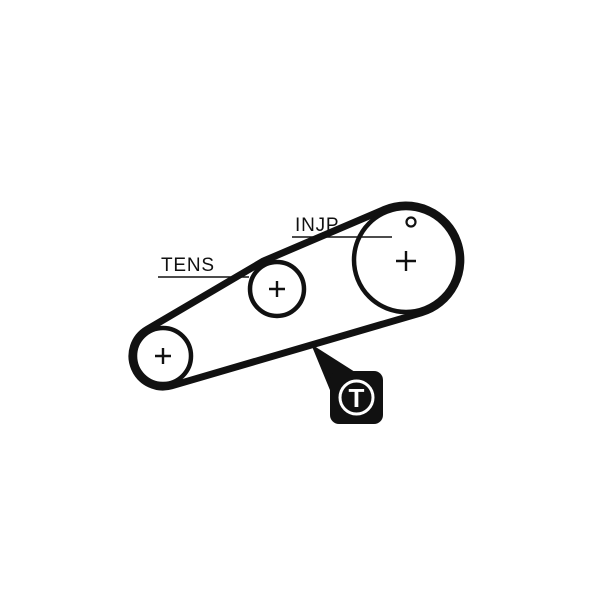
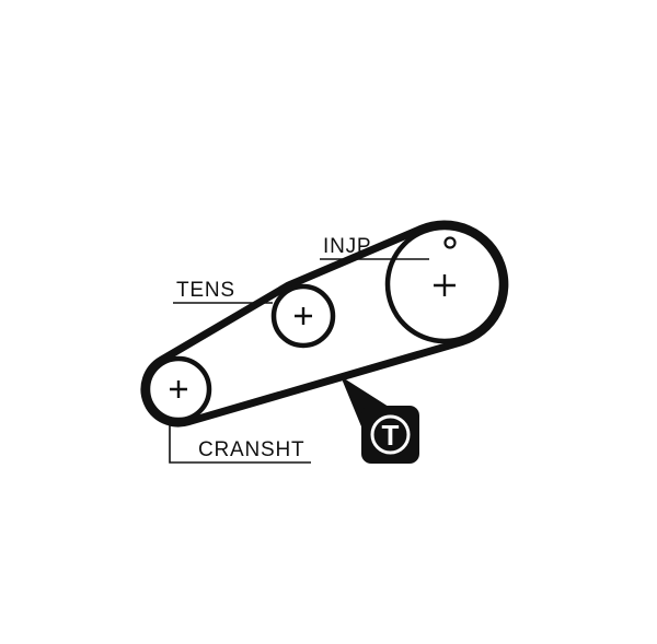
  TENS
  INJP
+ CRANSHT
  T
